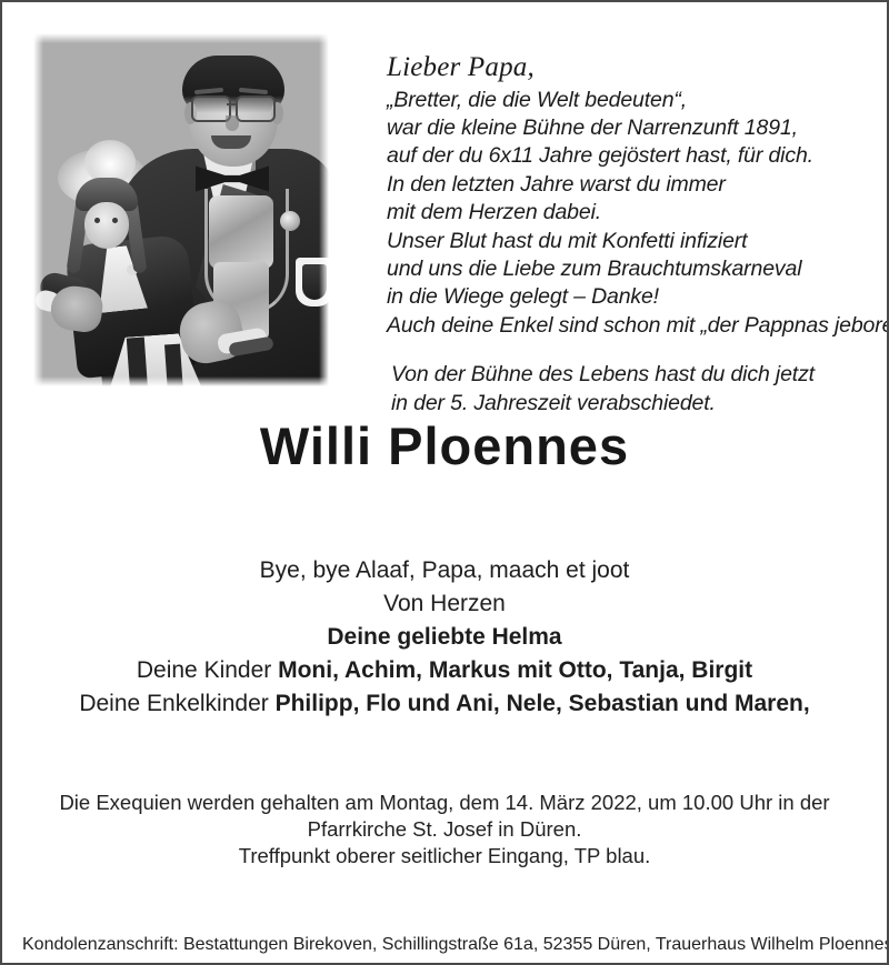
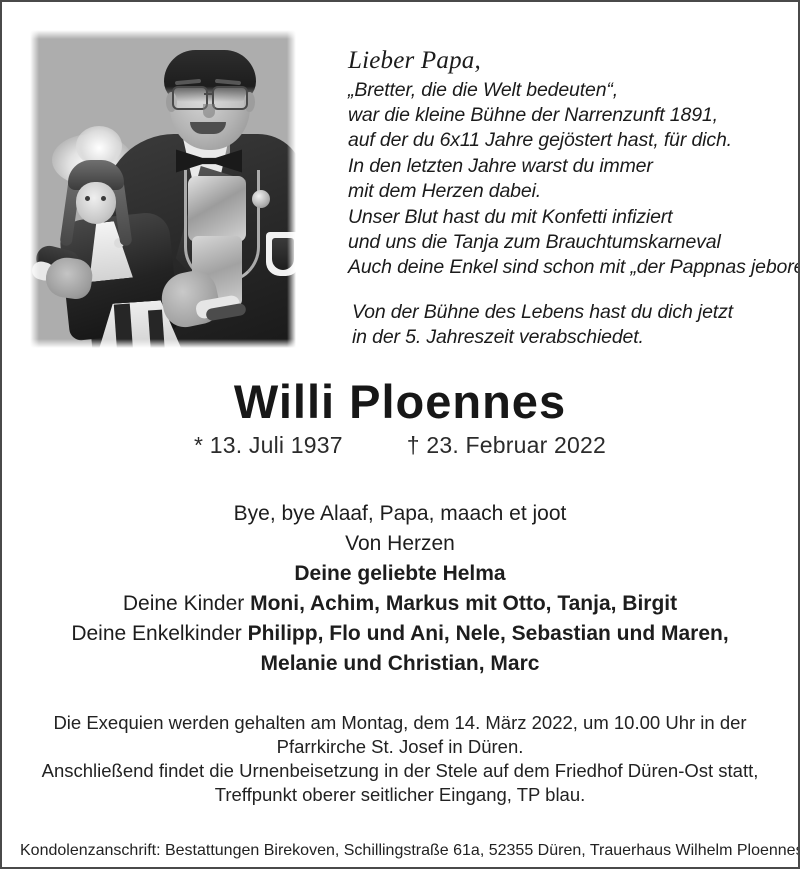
  Lieber Papa,
  „Bretter, die die Welt bedeuten“,
  war die kleine Bühne der Narrenzunft 1891,
  auf der du 6x11 Jahre gejöstert hast, für dich.
  In den letzten Jahre warst du immer
  mit dem Herzen dabei.
  Unser Blut hast du mit Konfetti infiziert
- und uns die Liebe zum Brauchtumskarneval
+ und uns die Tanja zum Brauchtumskarneval
- in die Wiege gelegt – Danke!
  Auch deine Enkel sind schon mit „der Pappnas jebor
  Von der Bühne des Lebens hast du dich jetzt
  in der 5. Jahreszeit verabschiedet.
  Willi Ploennes
+ * 13. Juli 1937 † 23. Februar 2022
  Bye, bye Alaaf, Papa, maach et joot
  Von Herzen
  Deine geliebte Helma
  Deine Kinder Moni, Achim, Markus mit Otto, Tanja, Birgit
  Deine Enkelkinder Philipp, Flo und Ani, Nele, Sebastian und Maren,
+ Melanie und Christian, Marc
  Die Exequien werden gehalten am Montag, dem 14. März 2022, um 10.00 Uhr in der
  Pfarrkirche St. Josef in Düren.
+ Anschließend findet die Urnenbeisetzung in der Stele auf dem Friedhof Düren-Ost statt,
  Treffpunkt oberer seitlicher Eingang, TP blau.
  Kondolenzanschrift: Bestattungen Birekoven, Schillingstraße 61a, 52355 Düren, Trauerhaus Wilhelm Ploenne
